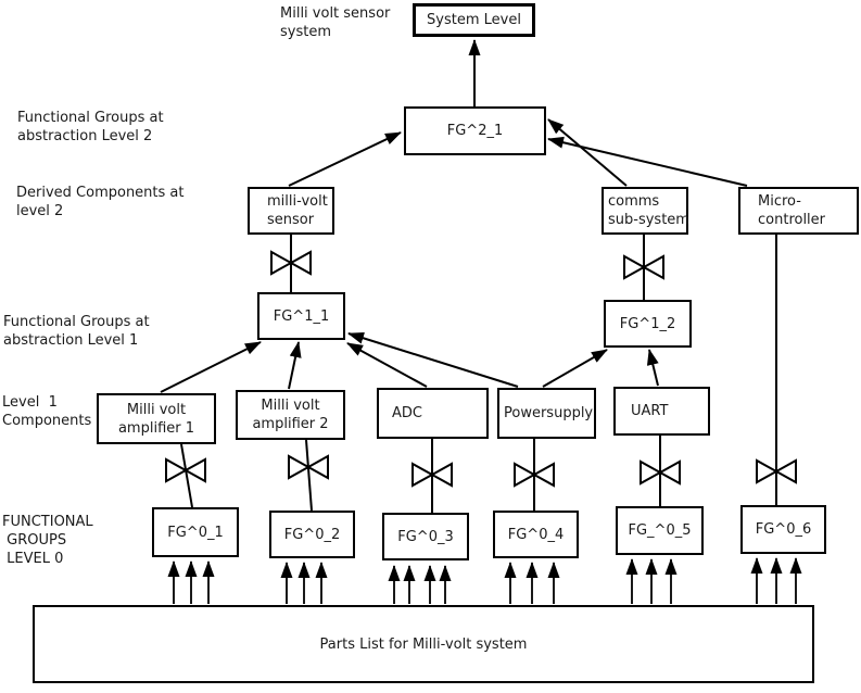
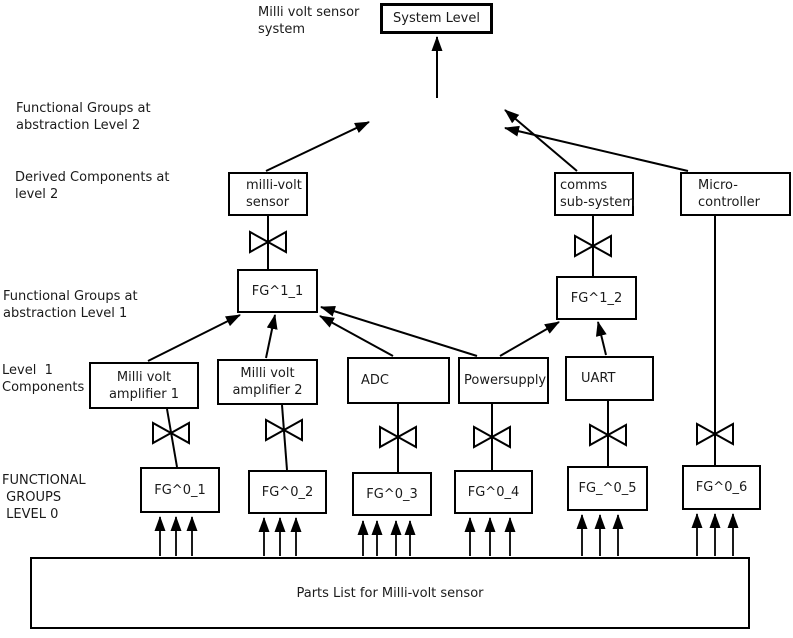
  Milli volt sensor
  system
  Functional Groups at
  abstraction Level 2
  Derived Components at
  level 2
  Functional Groups at
  abstraction Level 1
  Level 1
  Components
  FUNCTIONAL
  GROUPS
  LEVEL 0
  System Level
- FG^2_1
  milli-volt
  sensor
  comms
  sub-system
  Micro-
  controller
  FG^1_1
  FG^1_2
  Milli volt
  amplifier 1
  Milli volt
  amplifier 2
  ADC
  Powersupply
  UART
  FG^0_1
  FG^0_2
  FG^0_3
  FG^0_4
  FG_^0_5
  FG^0_6
- Parts List for Milli-volt system
+ Parts List for Milli-volt sensor
